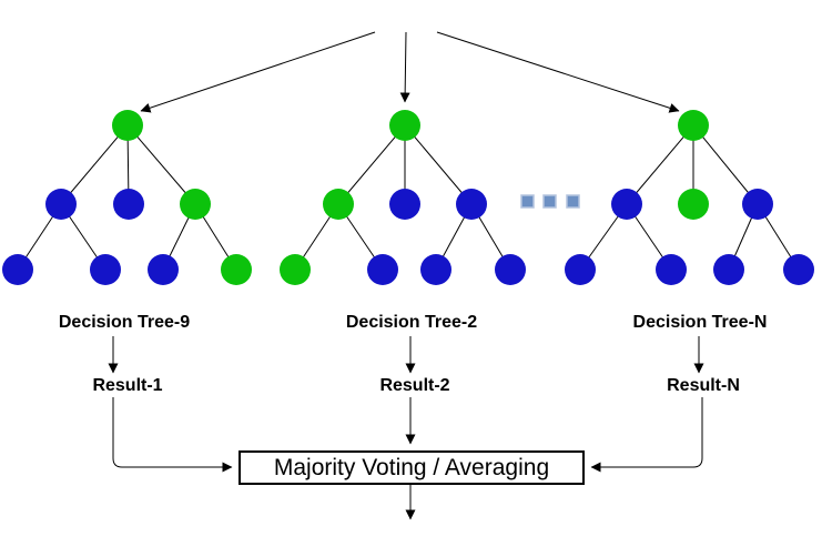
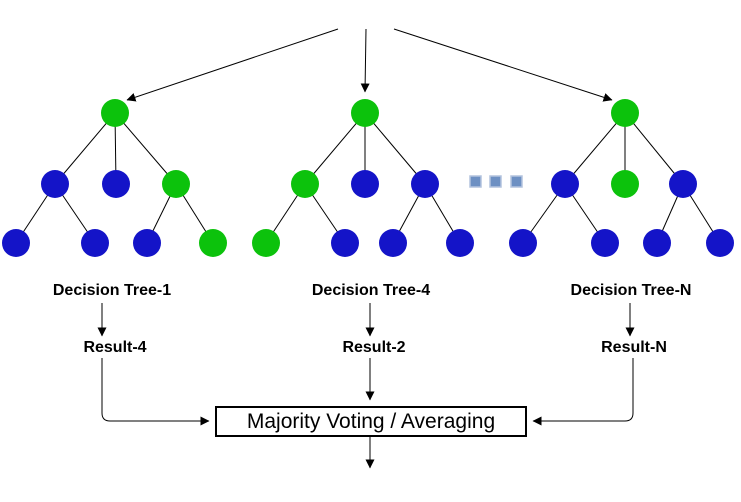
- Decision Tree-9
+ Decision Tree-1
- Decision Tree-2
+ Decision Tree-4
  Decision Tree-N
- Result-1
+ Result-4
  Result-2
  Result-N
  Majority Voting / Averaging
